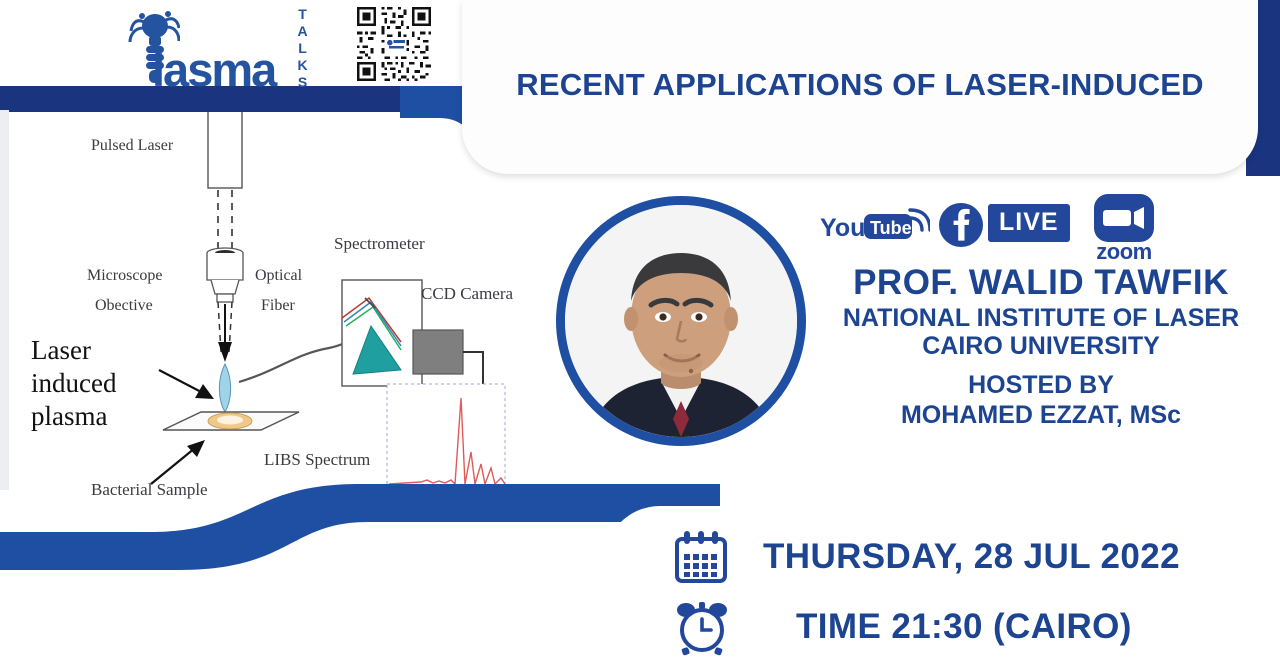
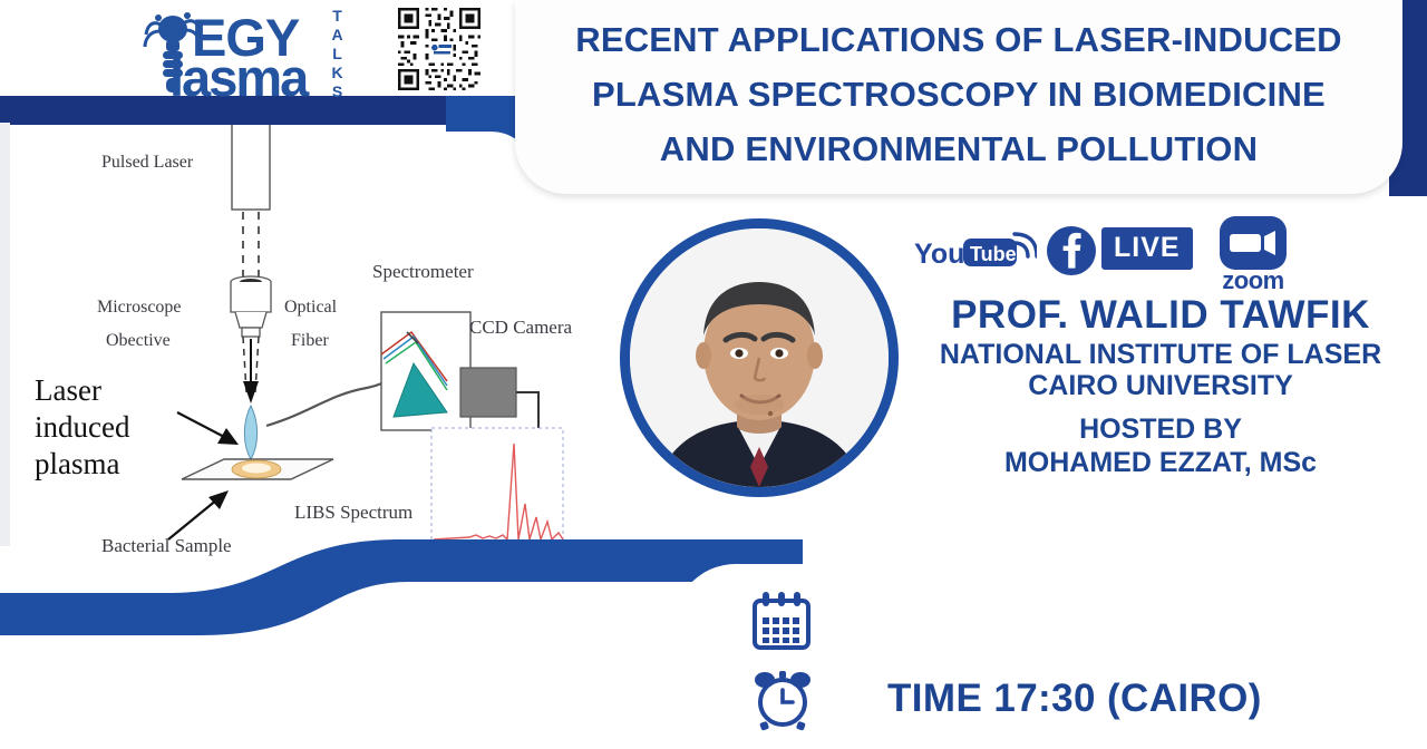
+ EGY
  lasma
  T
  A
  L
  K
  S
  RECENT APPLICATIONS OF LASER-INDUCED
+ PLASMA SPECTROSCOPY IN BIOMEDICINE
+ AND ENVIRONMENTAL POLLUTION
  Pulsed Laser
  Microscope
  Obective
  Optical
  Fiber
  Spectrometer
  CCD Camera
  Laser
  induced
  plasma
  Bacterial Sample
  LIBS Spectrum
  You
  Tube
  LIVE
  zoom
  PROF. WALID TAWFIK
  NATIONAL INSTITUTE OF LASER
  CAIRO UNIVERSITY
  HOSTED BY
  MOHAMED EZZAT, MSc
- THURSDAY, 28 JUL 2022
- TIME 21:30 (CAIRO)
+ TIME 17:30 (CAIRO)
